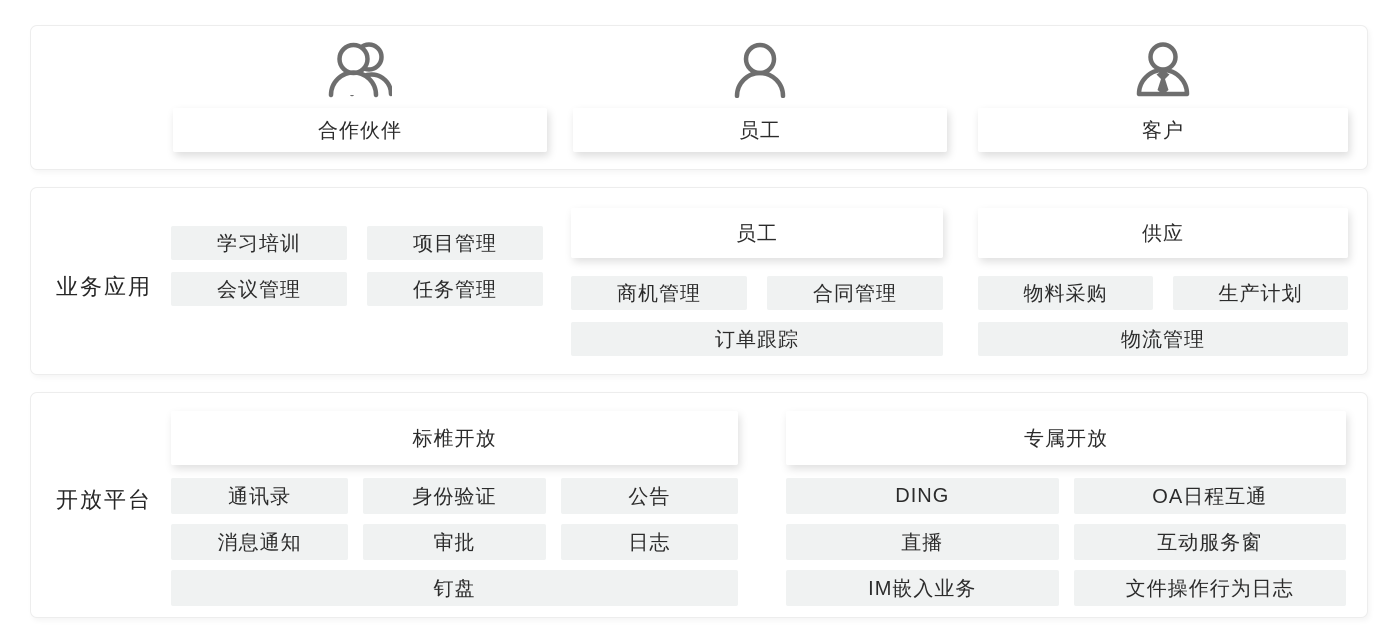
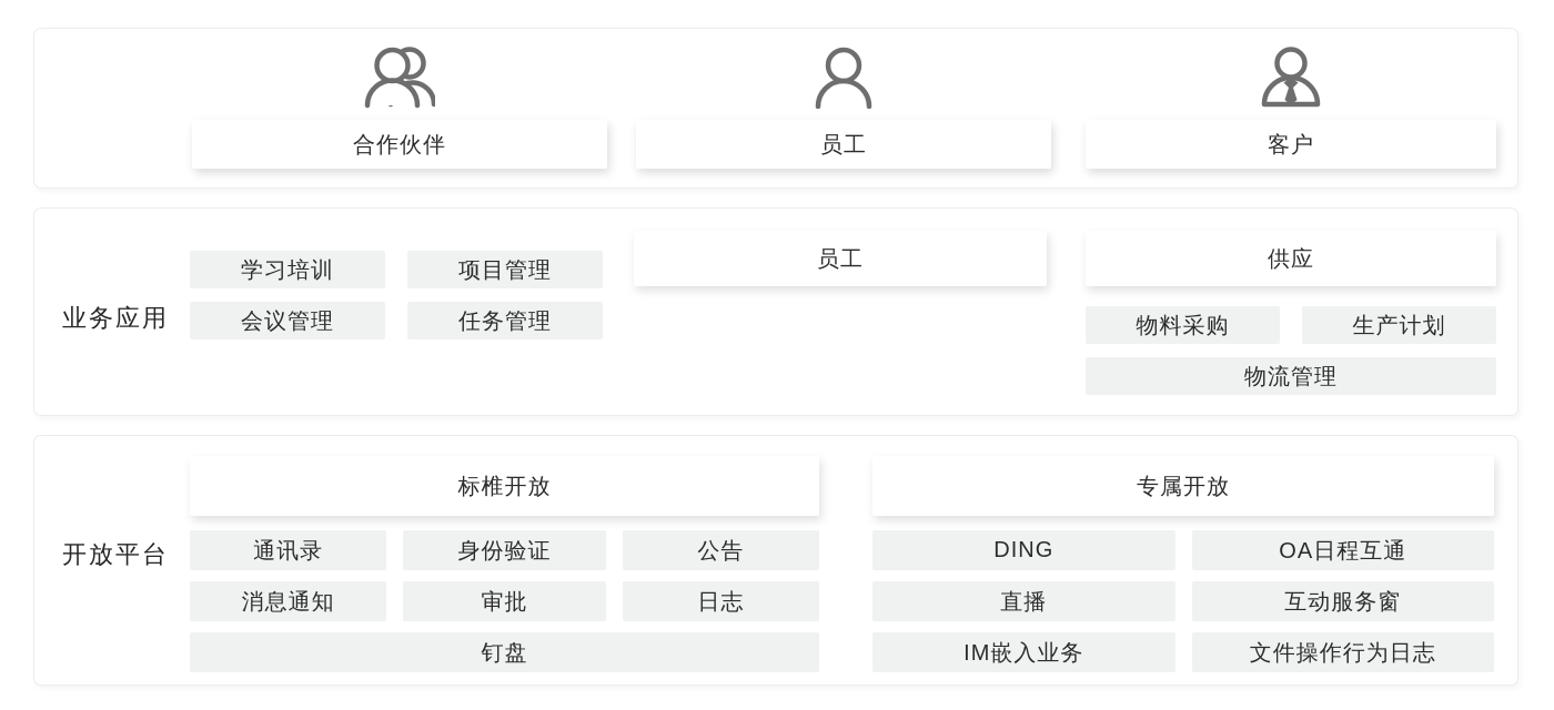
  合作伙伴
  员工
  客户
  业务应用
  学习培训
  项目管理
  会议管理
  任务管理
  员工
- 商机管理
- 合同管理
- 订单跟踪
  供应
  物料采购
  生产计划
  物流管理
  开放平台
  标椎开放
  通讯录
  身份验证
  公告
  消息通知
  审批
  日志
  钉盘
  专属开放
  DING
  OA日程互通
  直播
  互动服务窗
  IM嵌入业务
  文件操作行为日志
